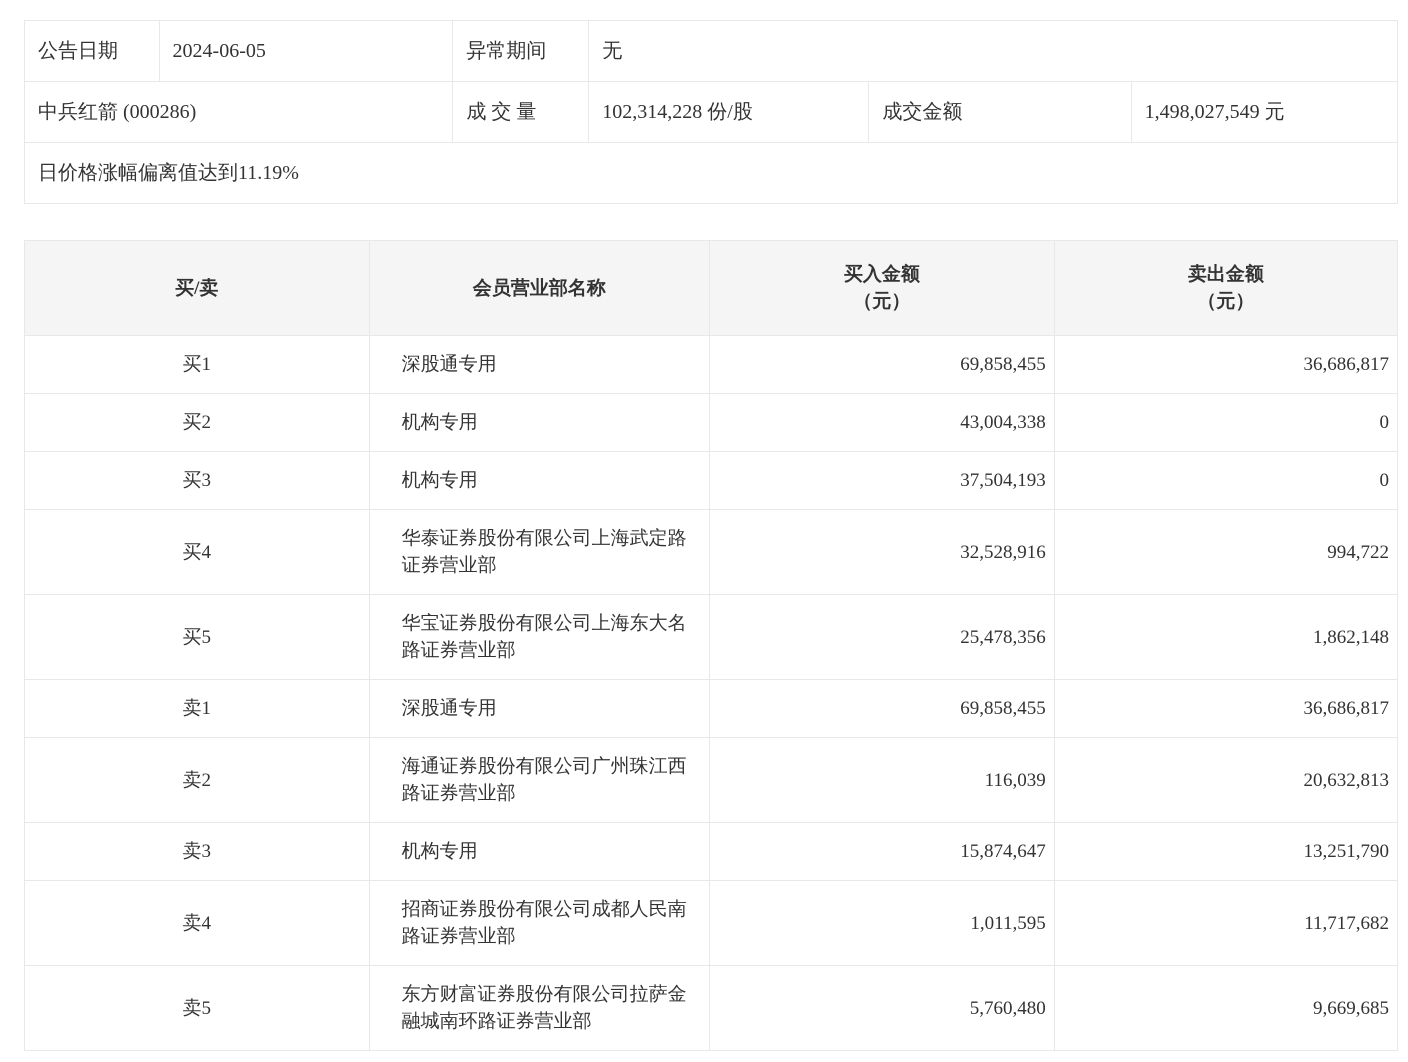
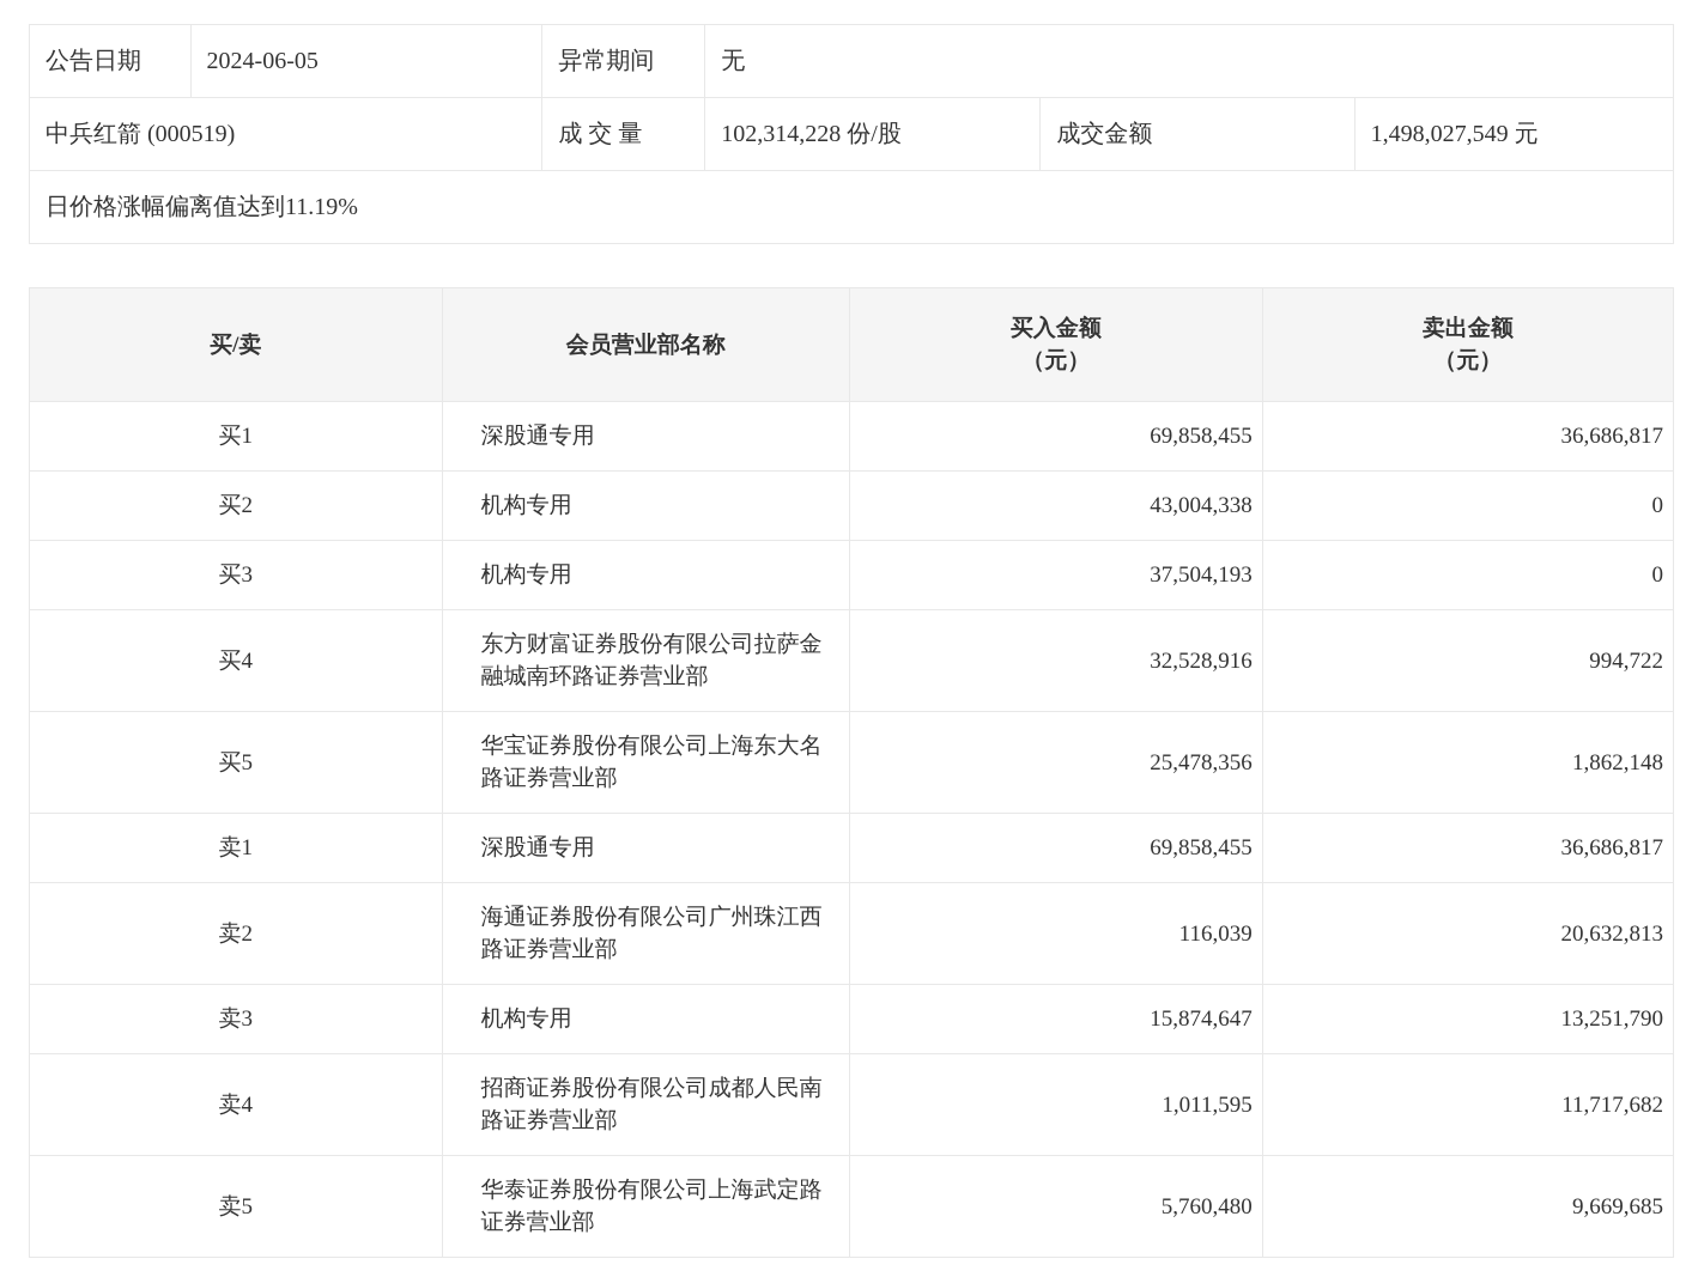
  公告日期	2024-06-05	异常期间	无
- 中兵红箭 (000286)	成 交 量	102,314,228 份/股	成交金额	1,498,027,549 元
+ 中兵红箭 (000519)	成 交 量	102,314,228 份/股	成交金额	1,498,027,549 元
  日价格涨幅偏离值达到11.19%
  买/卖	会员营业部名称	买入金额 （元）	卖出金额 （元）
  买1	深股通专用	69,858,455	36,686,817
  买2	机构专用	43,004,338	0
  买3	机构专用	37,504,193	0
- 买4	华泰证券股份有限公司上海武定路证券营业部	32,528,916	994,722
+ 买4	东方财富证券股份有限公司拉萨金融城南环路证券营业部	32,528,916	994,722
  买5	华宝证券股份有限公司上海东大名路证券营业部	25,478,356	1,862,148
  卖1	深股通专用	69,858,455	36,686,817
  卖2	海通证券股份有限公司广州珠江西路证券营业部	116,039	20,632,813
  卖3	机构专用	15,874,647	13,251,790
  卖4	招商证券股份有限公司成都人民南路证券营业部	1,011,595	11,717,682
- 卖5	东方财富证券股份有限公司拉萨金融城南环路证券营业部	5,760,480	9,669,685
+ 卖5	华泰证券股份有限公司上海武定路证券营业部	5,760,480	9,669,685
